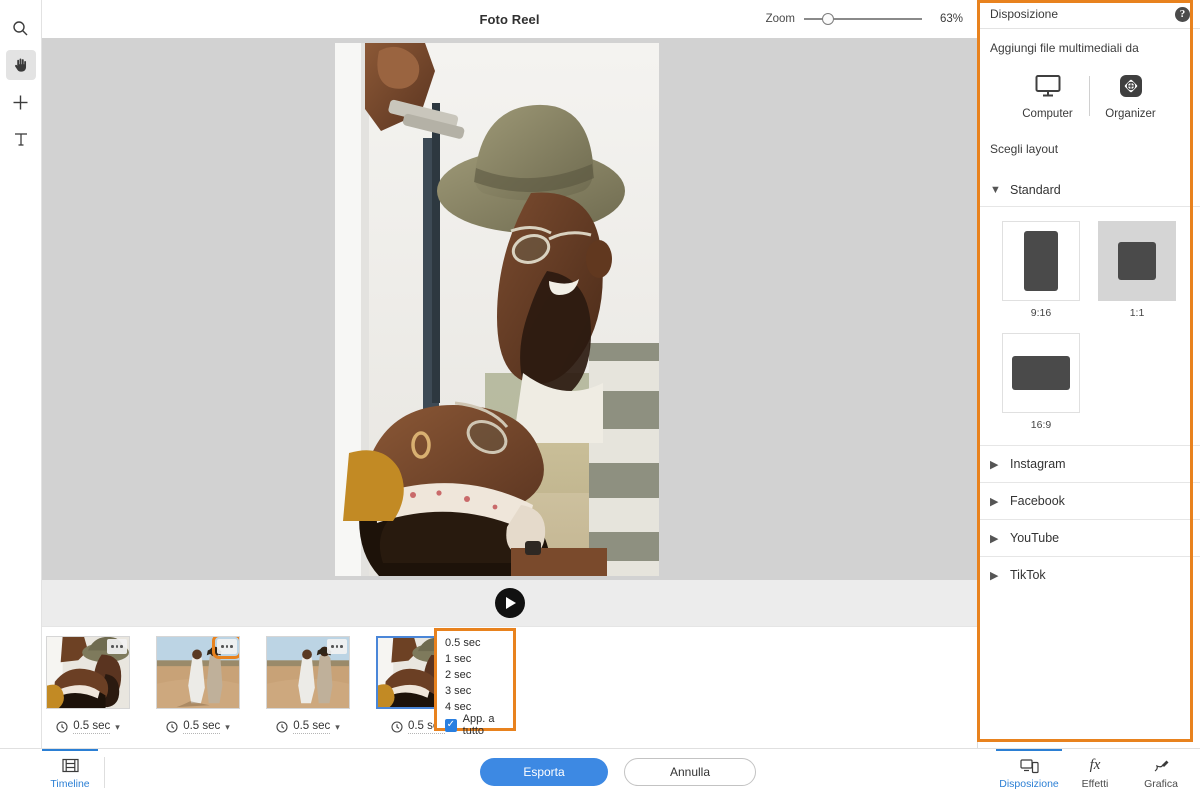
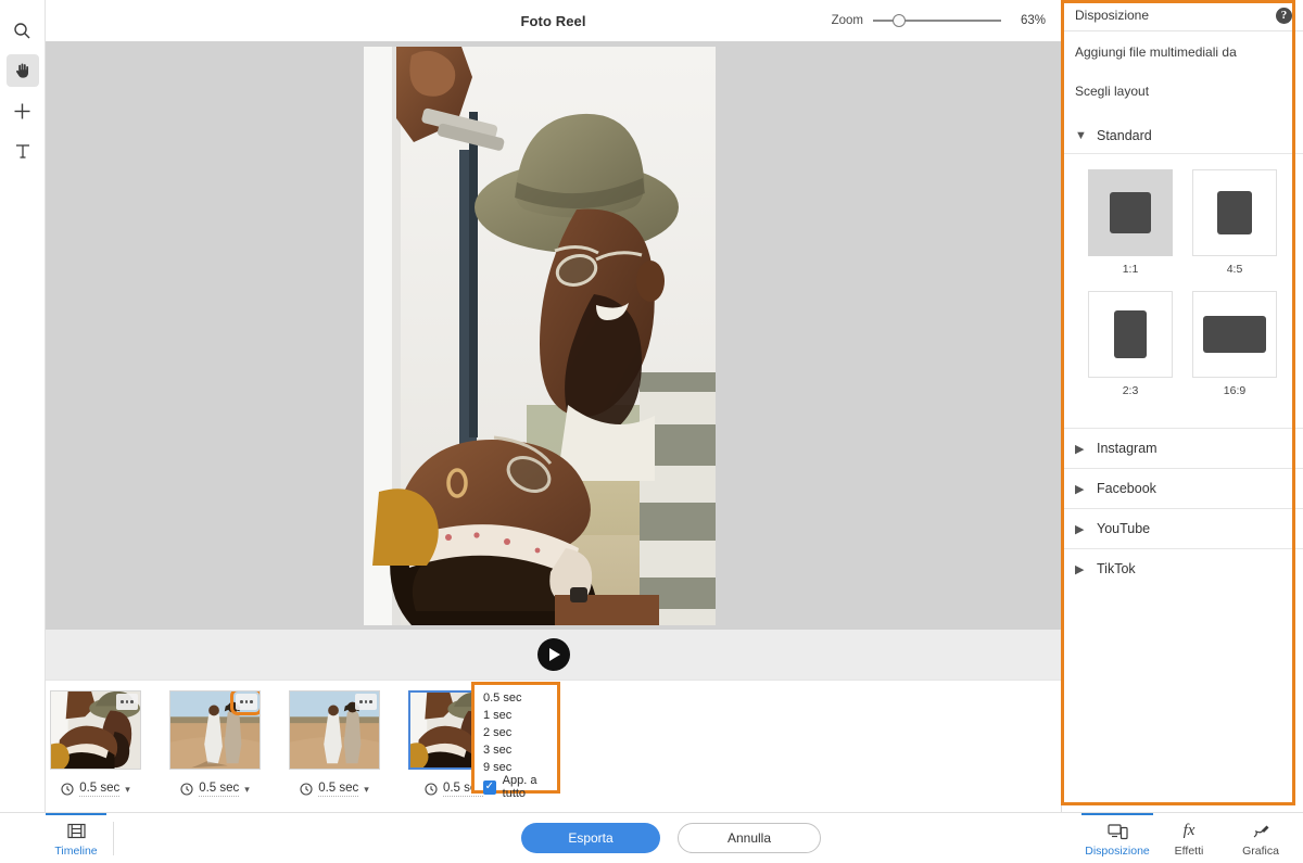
  Foto Reel
  Zoom
  63%
  0.5 sec
  ▾
  0.5 sec
  ▾
  0.5 sec
  ▾
  0.5 sec
  1 sec
  2 sec
  3 sec
- 4 sec
+ 9 sec
  ✓
  App. a tutto
  Disposizione
  ?
  Aggiungi file multimediali da
- Computer
- Organizer
  Scegli layout
  ▼
  Standard
- 9:16
  1:1
+ 4:5
+ 2:3
  16:9
  ▶
  Instagram
  ▶
  Facebook
  ▶
  YouTube
  ▶
  TikTok
  Timeline
  Esporta
  Annulla
  Disposizione
  fx
  Effetti
  Grafica
